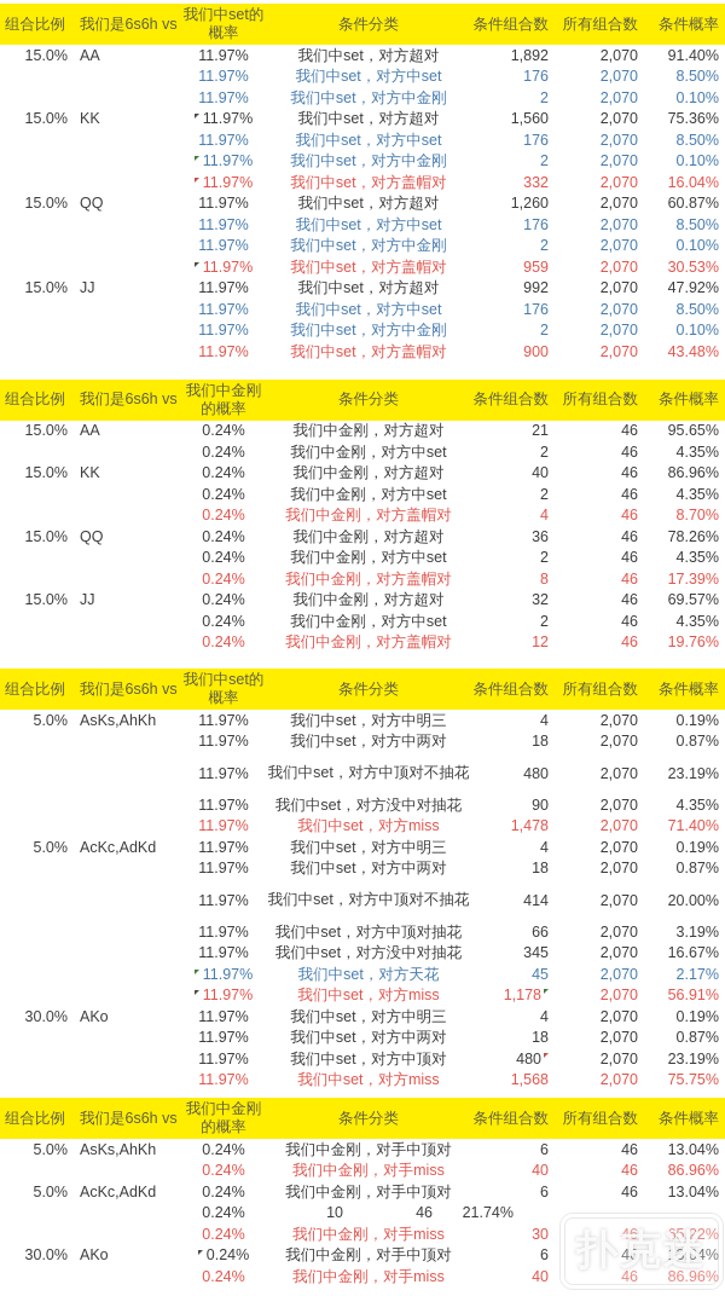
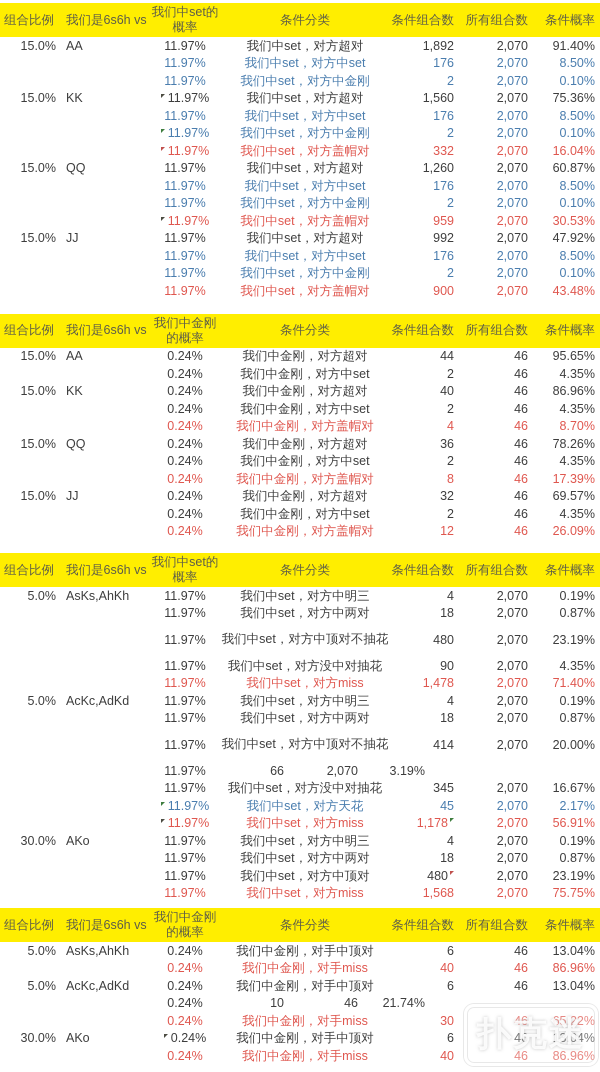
  组合比例
  我们是6s6h vs
  我们中set的
  概率
  条件分类
  条件组合数
  所有组合数
  条件概率
  15.0%
  AA
  11.97%
  我们中set，对方超对
  1,892
  2,070
  91.40%
  11.97%
  我们中set，对方中set
  176
  2,070
  8.50%
  11.97%
  我们中set，对方中金刚
  2
  2,070
  0.10%
  15.0%
  KK
  11.97%
  我们中set，对方超对
  1,560
  2,070
  75.36%
  11.97%
  我们中set，对方中set
  176
  2,070
  8.50%
  11.97%
  我们中set，对方中金刚
  2
  2,070
  0.10%
  11.97%
  我们中set，对方盖帽对
  332
  2,070
  16.04%
  15.0%
  QQ
  11.97%
  我们中set，对方超对
  1,260
  2,070
  60.87%
  11.97%
  我们中set，对方中set
  176
  2,070
  8.50%
  11.97%
  我们中set，对方中金刚
  2
  2,070
  0.10%
  11.97%
  我们中set，对方盖帽对
  959
  2,070
  30.53%
  15.0%
  JJ
  11.97%
  我们中set，对方超对
  992
  2,070
  47.92%
  11.97%
  我们中set，对方中set
  176
  2,070
  8.50%
  11.97%
  我们中set，对方中金刚
  2
  2,070
  0.10%
  11.97%
  我们中set，对方盖帽对
  900
  2,070
  43.48%
  组合比例
  我们是6s6h vs
  我们中金刚
  的概率
  条件分类
  条件组合数
  所有组合数
  条件概率
  15.0%
  AA
  0.24%
  我们中金刚，对方超对
- 21
+ 44
  46
  95.65%
  0.24%
  我们中金刚，对方中set
  2
  46
  4.35%
  15.0%
  KK
  0.24%
  我们中金刚，对方超对
  40
  46
  86.96%
  0.24%
  我们中金刚，对方中set
  2
  46
  4.35%
  0.24%
  我们中金刚，对方盖帽对
  4
  46
  8.70%
  15.0%
  QQ
  0.24%
  我们中金刚，对方超对
  36
  46
  78.26%
  0.24%
  我们中金刚，对方中set
  2
  46
  4.35%
  0.24%
  我们中金刚，对方盖帽对
  8
  46
  17.39%
  15.0%
  JJ
  0.24%
  我们中金刚，对方超对
  32
  46
  69.57%
  0.24%
  我们中金刚，对方中set
  2
  46
  4.35%
  0.24%
  我们中金刚，对方盖帽对
  12
  46
- 19.76%
+ 26.09%
  组合比例
  我们是6s6h vs
  我们中set的
  概率
  条件分类
  条件组合数
  所有组合数
  条件概率
  5.0%
  AsKs,AhKh
  11.97%
  我们中set，对方中明三
  4
  2,070
  0.19%
  11.97%
  我们中set，对方中两对
  18
  2,070
  0.87%
  11.97%
  我们中set，对方中顶对不抽花
  480
  2,070
  23.19%
  11.97%
  我们中set，对方没中对抽花
  90
  2,070
  4.35%
  11.97%
  我们中set，对方miss
  1,478
  2,070
  71.40%
  5.0%
  AcKc,AdKd
  11.97%
  我们中set，对方中明三
  4
  2,070
  0.19%
  11.97%
  我们中set，对方中两对
  18
  2,070
  0.87%
  11.97%
  我们中set，对方中顶对不抽花
  414
  2,070
  20.00%
  11.97%
- 我们中set，对方中顶对抽花
  66
  2,070
  3.19%
  11.97%
  我们中set，对方没中对抽花
  345
  2,070
  16.67%
  11.97%
  我们中set，对方天花
  45
  2,070
  2.17%
  11.97%
  我们中set，对方miss
  1,178
  2,070
  56.91%
  30.0%
  AKo
  11.97%
  我们中set，对方中明三
  4
  2,070
  0.19%
  11.97%
  我们中set，对方中两对
  18
  2,070
  0.87%
  11.97%
  我们中set，对方中顶对
  480
  2,070
  23.19%
  11.97%
  我们中set，对方miss
  1,568
  2,070
  75.75%
  组合比例
  我们是6s6h vs
  我们中金刚
  的概率
  条件分类
  条件组合数
  所有组合数
  条件概率
  5.0%
  AsKs,AhKh
  0.24%
  我们中金刚，对手中顶对
  6
  46
  13.04%
  0.24%
  我们中金刚，对手miss
  40
  46
  86.96%
  5.0%
  AcKc,AdKd
  0.24%
  我们中金刚，对手中顶对
  6
  46
  13.04%
  0.24%
  10
  46
  21.74%
  0.24%
  我们中金刚，对手miss
  30
  46
  65.22%
  30.0%
  AKo
  0.24%
  我们中金刚，对手中顶对
  6
  46
  13.04%
  0.24%
  我们中金刚，对手miss
  40
  46
  86.96%
  扑克迷
